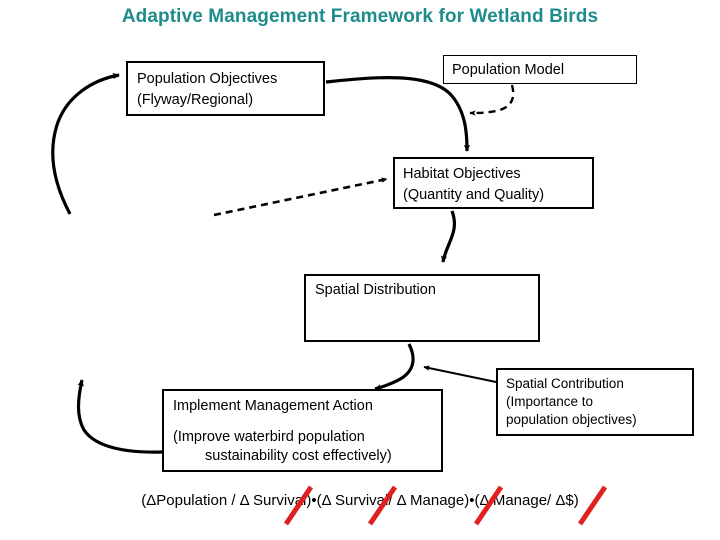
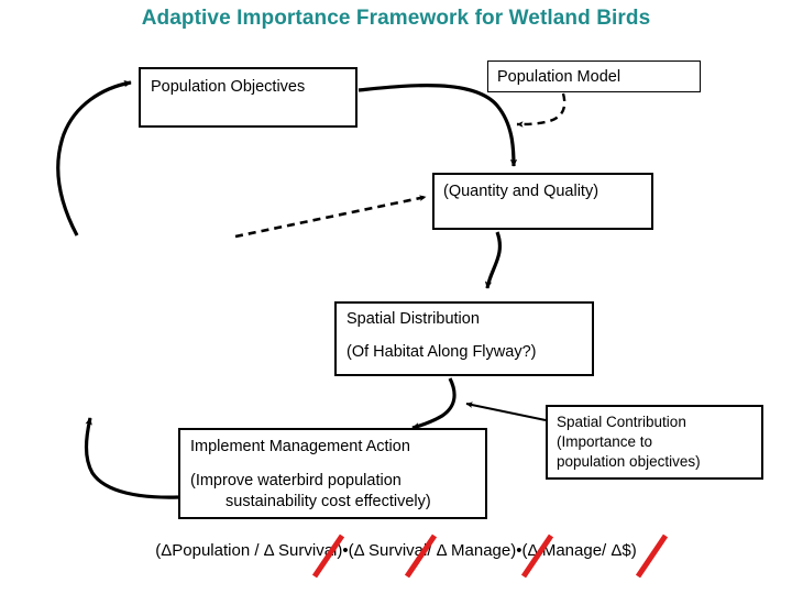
- Adaptive Management Framework for Wetland Birds
+ Adaptive Importance Framework for Wetland Birds
  Population Objectives
- (Flyway/Regional)
  Population Model
- Habitat Objectives
  (Quantity and Quality)
  Spatial Distribution
+ (Of Habitat Along Flyway?)
  Implement Management Action
  (Improve waterbird population
  sustainability cost effectively)
  Spatial Contribution
  (Importance to
  population objectives)
  (ΔPopulation / Δ Surviv)•(Δ Surviva/ Δ Manage)•(Δ Manage/ Δ$)
